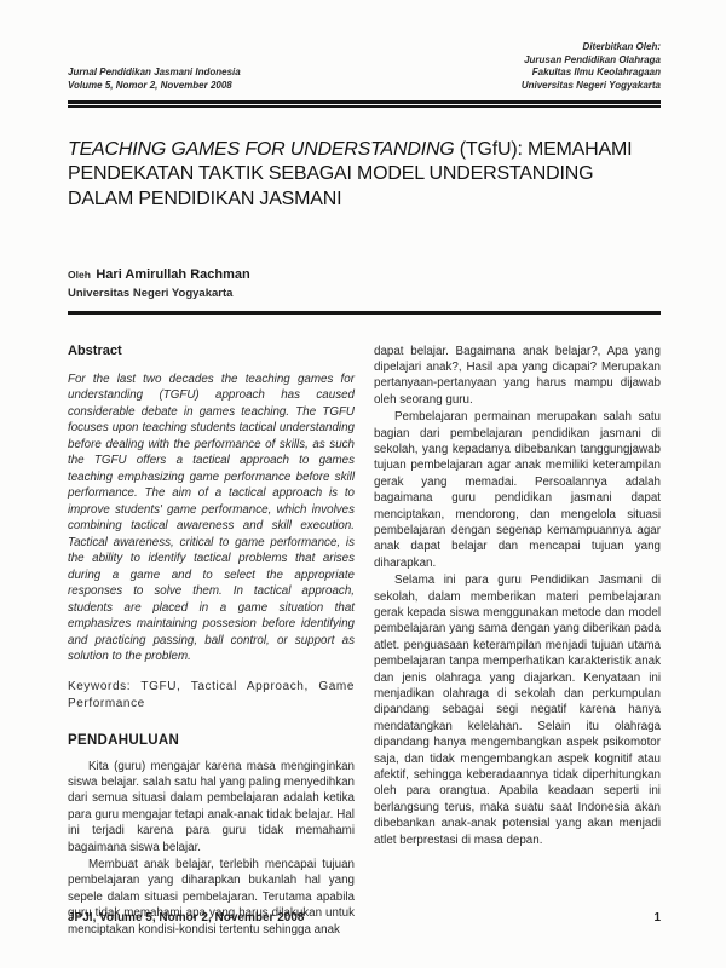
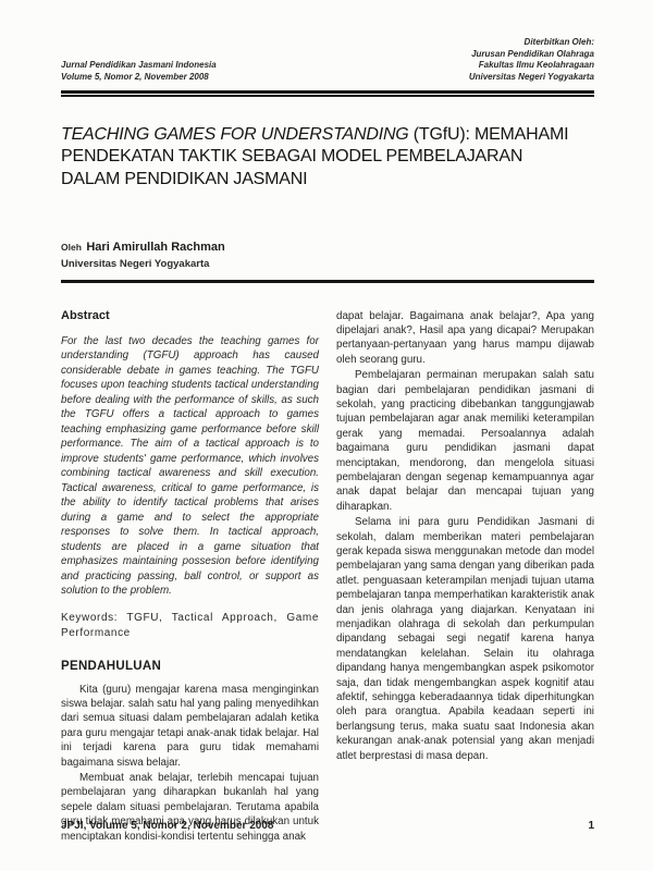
  Jurnal Pendidikan Jasmani Indonesia
  Volume 5, Nomor 2, November 2008
  Diterbitkan Oleh:
  Jurusan Pendidikan Olahraga
  Fakultas Ilmu Keolahragaan
  Universitas Negeri Yogyakarta
  TEACHING GAMES FOR UNDERSTANDING (TGfU): MEMAHAMI
- PENDEKATAN TAKTIK SEBAGAI MODEL UNDERSTANDING
+ PENDEKATAN TAKTIK SEBAGAI MODEL PEMBELAJARAN
  DALAM PENDIDIKAN JASMANI
  Oleh Hari Amirullah Rachman
  Universitas Negeri Yogyakarta
  Abstract
  For the last two decades the teaching games for understanding (TGFU) approach has caused considerable debate in games teaching. The TGFU focuses upon teaching students tactical understanding before dealing with the performance of skills, as such the TGFU offers a tactical approach to games teaching emphasizing game performance before skill performance. The aim of a tactical approach is to improve students' game performance, which involves combining tactical awareness and skill execution. Tactical awareness, critical to game performance, is the ability to identify tactical problems that arises during a game and to select the appropriate responses to solve them. In tactical approach, students are placed in a game situation that emphasizes maintaining possesion before identifying and practicing passing, ball control, or support as solution to the problem.
  Keywords: TGFU, Tactical Approach, Game Performance
  PENDAHULUAN
  Kita (guru) mengajar karena masa menginginkan siswa belajar. salah satu hal yang paling menyedihkan dari semua situasi dalam pembelajaran adalah ketika para guru mengajar tetapi anak-anak tidak belajar. Hal ini terjadi karena para guru tidak memahami bagaimana siswa belajar.
  Membuat anak belajar, terlebih mencapai tujuan pembelajaran yang diharapkan bukanlah hal yang sepele dalam situasi pembelajaran. Terutama apabila guru tidak memahami apa yang harus dilakukan untuk menciptakan kondisi-kondisi tertentu sehingga anak
  dapat belajar. Bagaimana anak belajar?, Apa yang dipelajari anak?, Hasil apa yang dicapai? Merupakan pertanyaan-pertanyaan yang harus mampu dijawab oleh seorang guru.
- Pembelajaran permainan merupakan salah satu bagian dari pembelajaran pendidikan jasmani di sekolah, yang kepadanya dibebankan tanggungjawab tujuan pembelajaran agar anak memiliki keterampilan gerak yang memadai. Persoalannya adalah bagaimana guru pendidikan jasmani dapat menciptakan, mendorong, dan mengelola situasi pembelajaran dengan segenap kemampuannya agar anak dapat belajar dan mencapai tujuan yang diharapkan.
+ Pembelajaran permainan merupakan salah satu bagian dari pembelajaran pendidikan jasmani di sekolah, yang practicing dibebankan tanggungjawab tujuan pembelajaran agar anak memiliki keterampilan gerak yang memadai. Persoalannya adalah bagaimana guru pendidikan jasmani dapat menciptakan, mendorong, dan mengelola situasi pembelajaran dengan segenap kemampuannya agar anak dapat belajar dan mencapai tujuan yang diharapkan.
- Selama ini para guru Pendidikan Jasmani di sekolah, dalam memberikan materi pembelajaran gerak kepada siswa menggunakan metode dan model pembelajaran yang sama dengan yang diberikan pada atlet. penguasaan keterampilan menjadi tujuan utama pembelajaran tanpa memperhatikan karakteristik anak dan jenis olahraga yang diajarkan. Kenyataan ini menjadikan olahraga di sekolah dan perkumpulan dipandang sebagai segi negatif karena hanya mendatangkan kelelahan. Selain itu olahraga dipandang hanya mengembangkan aspek psikomotor saja, dan tidak mengembangkan aspek kognitif atau afektif, sehingga keberadaannya tidak diperhitungkan oleh para orangtua. Apabila keadaan seperti ini berlangsung terus, maka suatu saat Indonesia akan dibebankan anak-anak potensial yang akan menjadi atlet berprestasi di masa depan.
+ Selama ini para guru Pendidikan Jasmani di sekolah, dalam memberikan materi pembelajaran gerak kepada siswa menggunakan metode dan model pembelajaran yang sama dengan yang diberikan pada atlet. penguasaan keterampilan menjadi tujuan utama pembelajaran tanpa memperhatikan karakteristik anak dan jenis olahraga yang diajarkan. Kenyataan ini menjadikan olahraga di sekolah dan perkumpulan dipandang sebagai segi negatif karena hanya mendatangkan kelelahan. Selain itu olahraga dipandang hanya mengembangkan aspek psikomotor saja, dan tidak mengembangkan aspek kognitif atau afektif, sehingga keberadaannya tidak diperhitungkan oleh para orangtua. Apabila keadaan seperti ini berlangsung terus, maka suatu saat Indonesia akan kekurangan anak-anak potensial yang akan menjadi atlet berprestasi di masa depan.
  JPJI, Volume 5, Nomor 2, November 2008
  1
